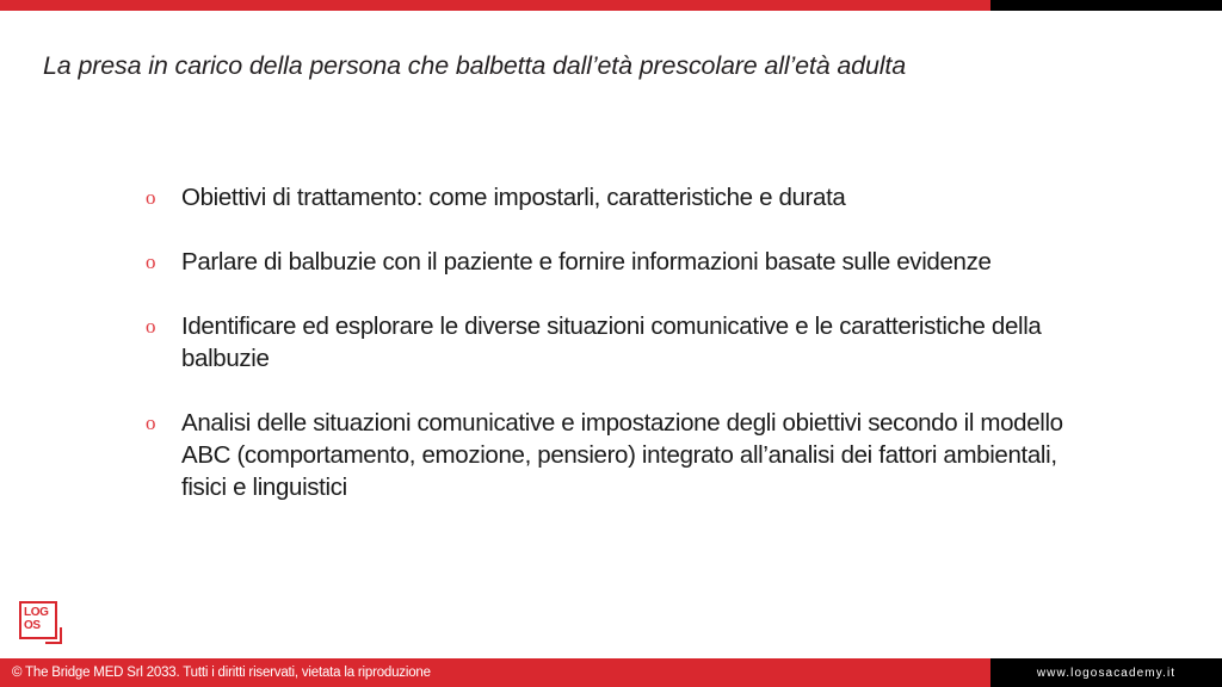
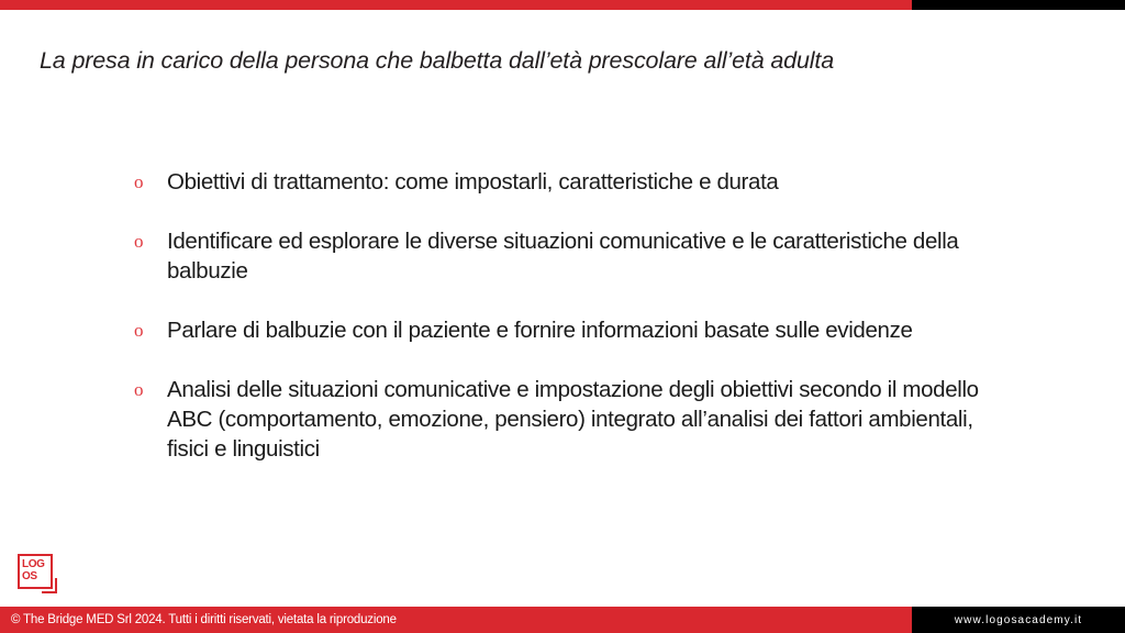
  La presa in carico della persona che balbetta dall’età prescolare all’età adulta
  o
  Obiettivi di trattamento: come impostarli, caratteristiche e durata
  o
- Parlare di balbuzie con il paziente e fornire informazioni basate sulle evidenze
+ Identificare ed esplorare le diverse situazioni comunicative e le caratteristiche della balbuzie
  o
- Identificare ed esplorare le diverse situazioni comunicative e le caratteristiche della balbuzie
+ Parlare di balbuzie con il paziente e fornire informazioni basate sulle evidenze
  o
  Analisi delle situazioni comunicative e impostazione degli obiettivi secondo il modello ABC (comportamento, emozione, pensiero) integrato all’analisi dei fattori ambientali, fisici e linguistici
  LOG
  OS
- © The Bridge MED Srl 2033. Tutti i diritti riservati, vietata la riproduzione
+ © The Bridge MED Srl 2024. Tutti i diritti riservati, vietata la riproduzione
  www.logosacademy.it
